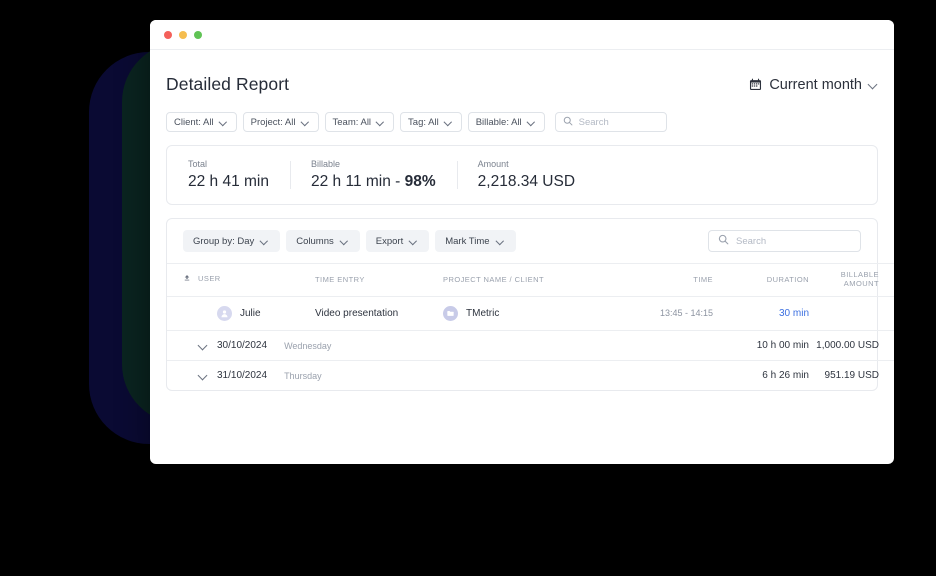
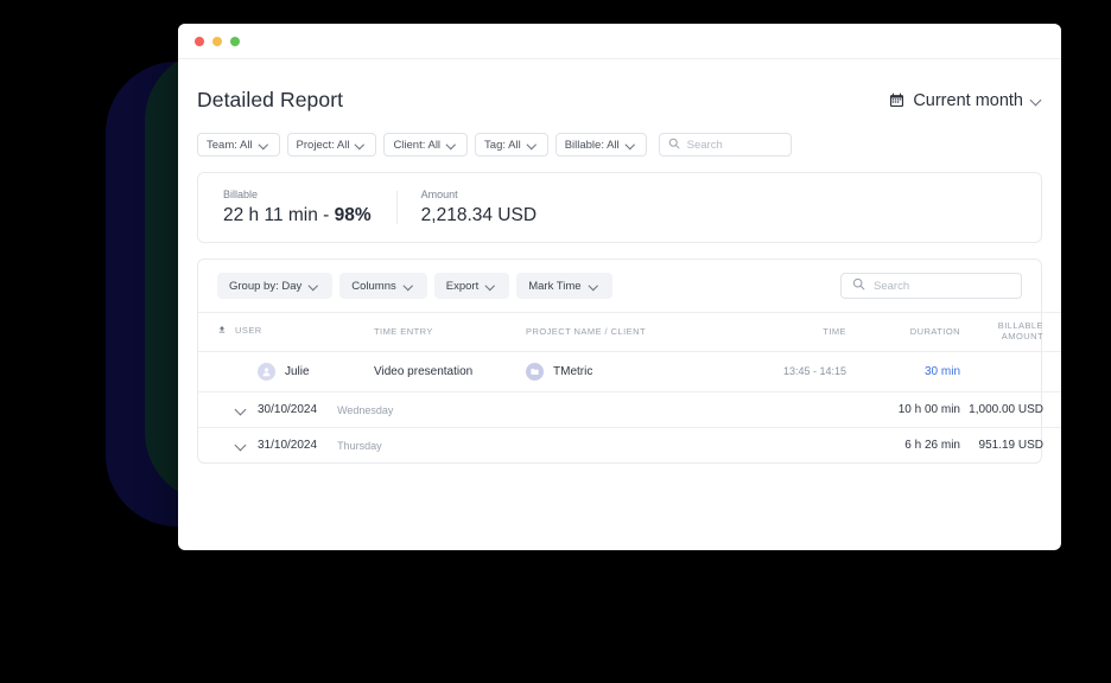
  Detailed Report
  Current month
- Client: All
+ Team: All
  Project: All
- Team: All
+ Client: All
  Tag: All
  Billable: All
  Search
- Total
- 22 h 41 min
  Billable
  22 h 11 min - 98%
  Amount
  2,218.34 USD
  Group by: Day
  Columns
  Export
  Mark Time
  Search
  USER	TIME ENTRY	PROJECT NAME / CLIENT	TIME	DURATION	BILLABLE AMOUNT
  Julie	Video presentation	TMetric	13:45 - 14:15	30 min
  30/10/2024 Wednesday		10 h 00 min	1,000.00 USD
  31/10/2024 Thursday		6 h 26 min	951.19 USD
